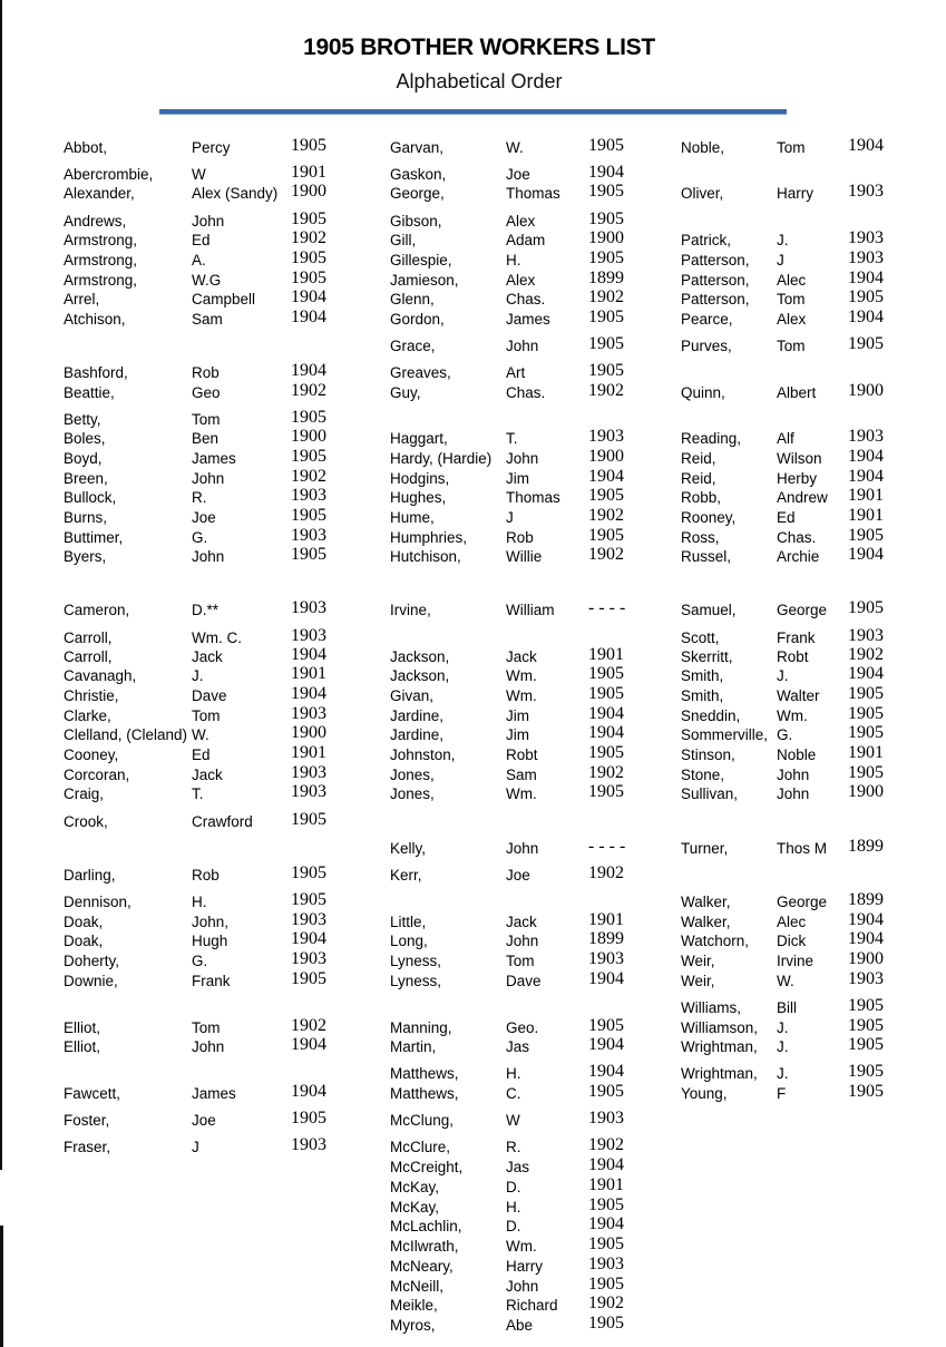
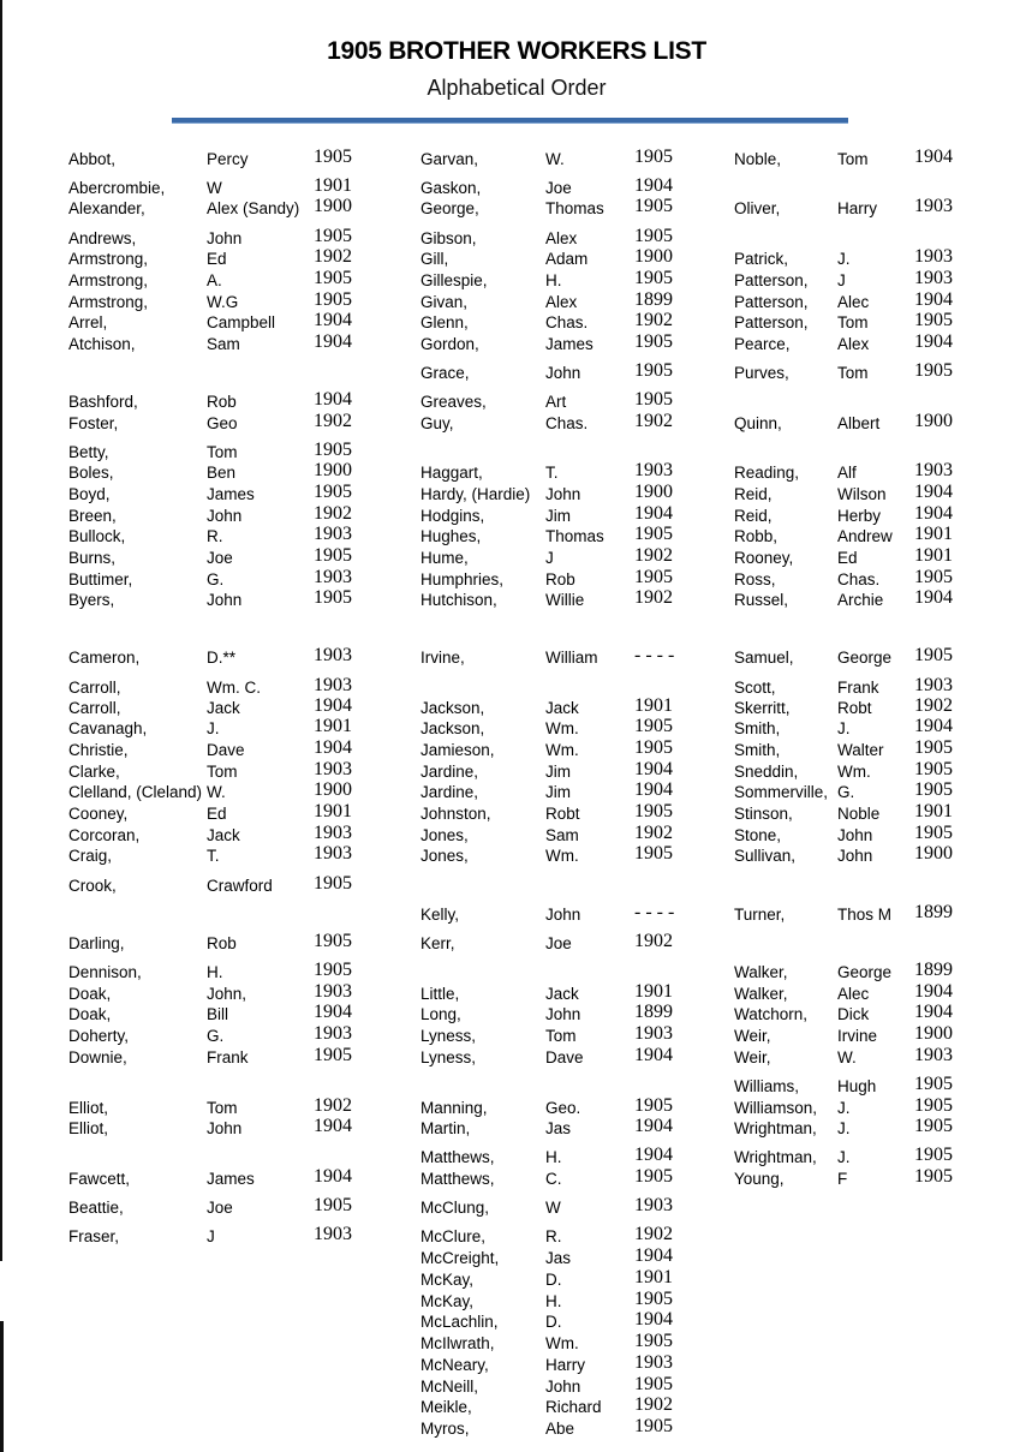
  1905 BROTHER WORKERS LIST
  Alphabetical Order
  Abbot,
  Percy
  1905
  Abercrombie,
  W
  1901
  Alexander,
  Alex (Sandy)
  1900
  Andrews,
  John
  1905
  Armstrong,
  Ed
  1902
  Armstrong,
  A.
  1905
  Armstrong,
  W.G
  1905
  Arrel,
  Campbell
  1904
  Atchison,
  Sam
  1904
  Bashford,
  Rob
  1904
- Beattie,
+ Foster,
  Geo
  1902
  Betty,
  Tom
  1905
  Boles,
  Ben
  1900
  Boyd,
  James
  1905
  Breen,
  John
  1902
  Bullock,
  R.
  1903
  Burns,
  Joe
  1905
  Buttimer,
  G.
  1903
  Byers,
  John
  1905
  Cameron,
  D.**
  1903
  Carroll,
  Wm. C.
  1903
  Carroll,
  Jack
  1904
  Cavanagh,
  J.
  1901
  Christie,
  Dave
  1904
  Clarke,
  Tom
  1903
  Clelland, (Cleland)
  W.
  1900
  Cooney,
  Ed
  1901
  Corcoran,
  Jack
  1903
  Craig,
  T.
  1903
  Crook,
  Crawford
  1905
  Darling,
  Rob
  1905
  Dennison,
  H.
  1905
  Doak,
  John,
  1903
  Doak,
- Hugh
+ Bill
  1904
  Doherty,
  G.
  1903
  Downie,
  Frank
  1905
  Elliot,
  Tom
  1902
  Elliot,
  John
  1904
  Fawcett,
  James
  1904
- Foster,
+ Beattie,
  Joe
  1905
  Fraser,
  J
  1903
  Garvan,
  W.
  1905
  Gaskon,
  Joe
  1904
  George,
  Thomas
  1905
  Gibson,
  Alex
  1905
  Gill,
  Adam
  1900
  Gillespie,
  H.
  1905
- Jamieson,
+ Givan,
  Alex
  1899
  Glenn,
  Chas.
  1902
  Gordon,
  James
  1905
  Grace,
  John
  1905
  Greaves,
  Art
  1905
  Guy,
  Chas.
  1902
  Haggart,
  T.
  1903
  Hardy, (Hardie)
  John
  1900
  Hodgins,
  Jim
  1904
  Hughes,
  Thomas
  1905
  Hume,
  J
  1902
  Humphries,
  Rob
  1905
  Hutchison,
  Willie
  1902
  Irvine,
  William
  - - - -
  Jackson,
  Jack
  1901
  Jackson,
  Wm.
  1905
- Givan,
+ Jamieson,
  Wm.
  1905
  Jardine,
  Jim
  1904
  Jardine,
  Jim
  1904
  Johnston,
  Robt
  1905
  Jones,
  Sam
  1902
  Jones,
  Wm.
  1905
  Kelly,
  John
  - - - -
  Kerr,
  Joe
  1902
  Little,
  Jack
  1901
  Long,
  John
  1899
  Lyness,
  Tom
  1903
  Lyness,
  Dave
  1904
  Manning,
  Geo.
  1905
  Martin,
  Jas
  1904
  Matthews,
  H.
  1904
  Matthews,
  C.
  1905
  McClung,
  W
  1903
  McClure,
  R.
  1902
  McCreight,
  Jas
  1904
  McKay,
  D.
  1901
  McKay,
  H.
  1905
  McLachlin,
  D.
  1904
  McIlwrath,
  Wm.
  1905
  McNeary,
  Harry
  1903
  McNeill,
  John
  1905
  Meikle,
  Richard
  1902
  Myros,
  Abe
  1905
  Noble,
  Tom
  1904
  Oliver,
  Harry
  1903
  Patrick,
  J.
  1903
  Patterson,
  J
  1903
  Patterson,
  Alec
  1904
  Patterson,
  Tom
  1905
  Pearce,
  Alex
  1904
  Purves,
  Tom
  1905
  Quinn,
  Albert
  1900
  Reading,
  Alf
  1903
  Reid,
  Wilson
  1904
  Reid,
  Herby
  1904
  Robb,
  Andrew
  1901
  Rooney,
  Ed
  1901
  Ross,
  Chas.
  1905
  Russel,
  Archie
  1904
  Samuel,
  George
  1905
  Scott,
  Frank
  1903
  Skerritt,
  Robt
  1902
  Smith,
  J.
  1904
  Smith,
  Walter
  1905
  Sneddin,
  Wm.
  1905
  Sommerville,
  G.
  1905
  Stinson,
  Noble
  1901
  Stone,
  John
  1905
  Sullivan,
  John
  1900
  Turner,
  Thos M
  1899
  Walker,
  George
  1899
  Walker,
  Alec
  1904
  Watchorn,
  Dick
  1904
  Weir,
  Irvine
  1900
  Weir,
  W.
  1903
  Williams,
- Bill
+ Hugh
  1905
  Williamson,
  J.
  1905
  Wrightman,
  J.
  1905
  Wrightman,
  J.
  1905
  Young,
  F
  1905
